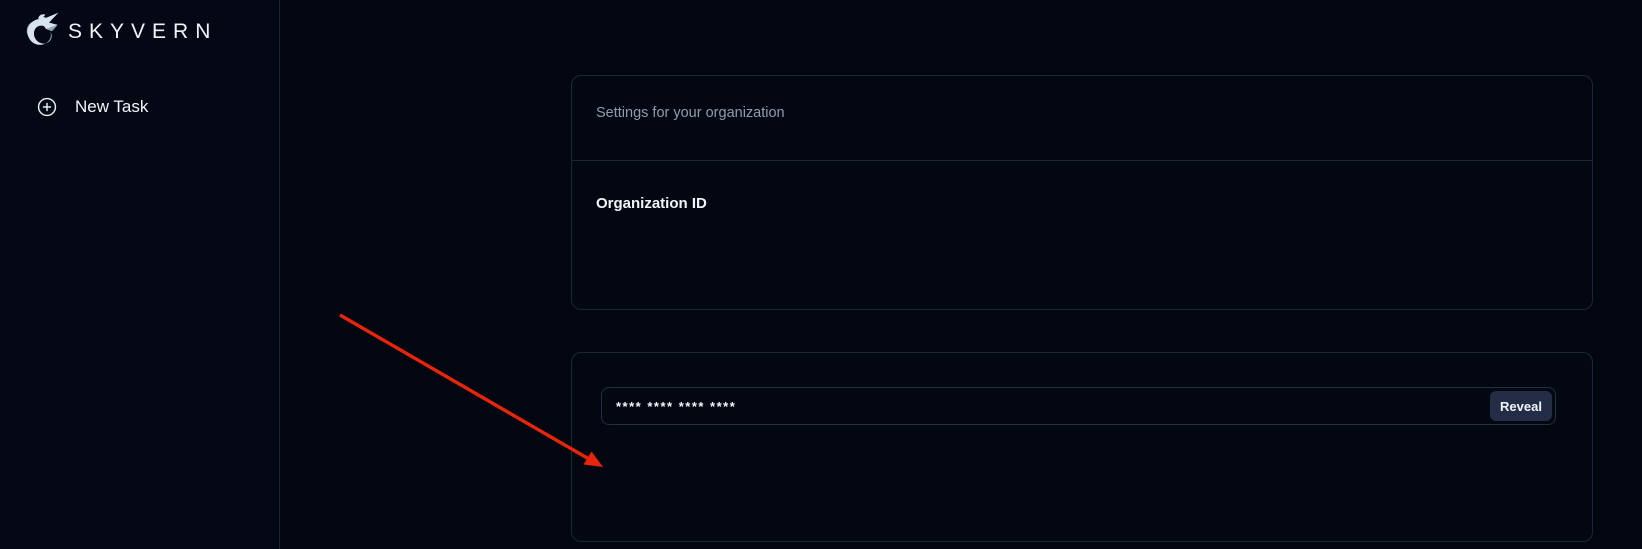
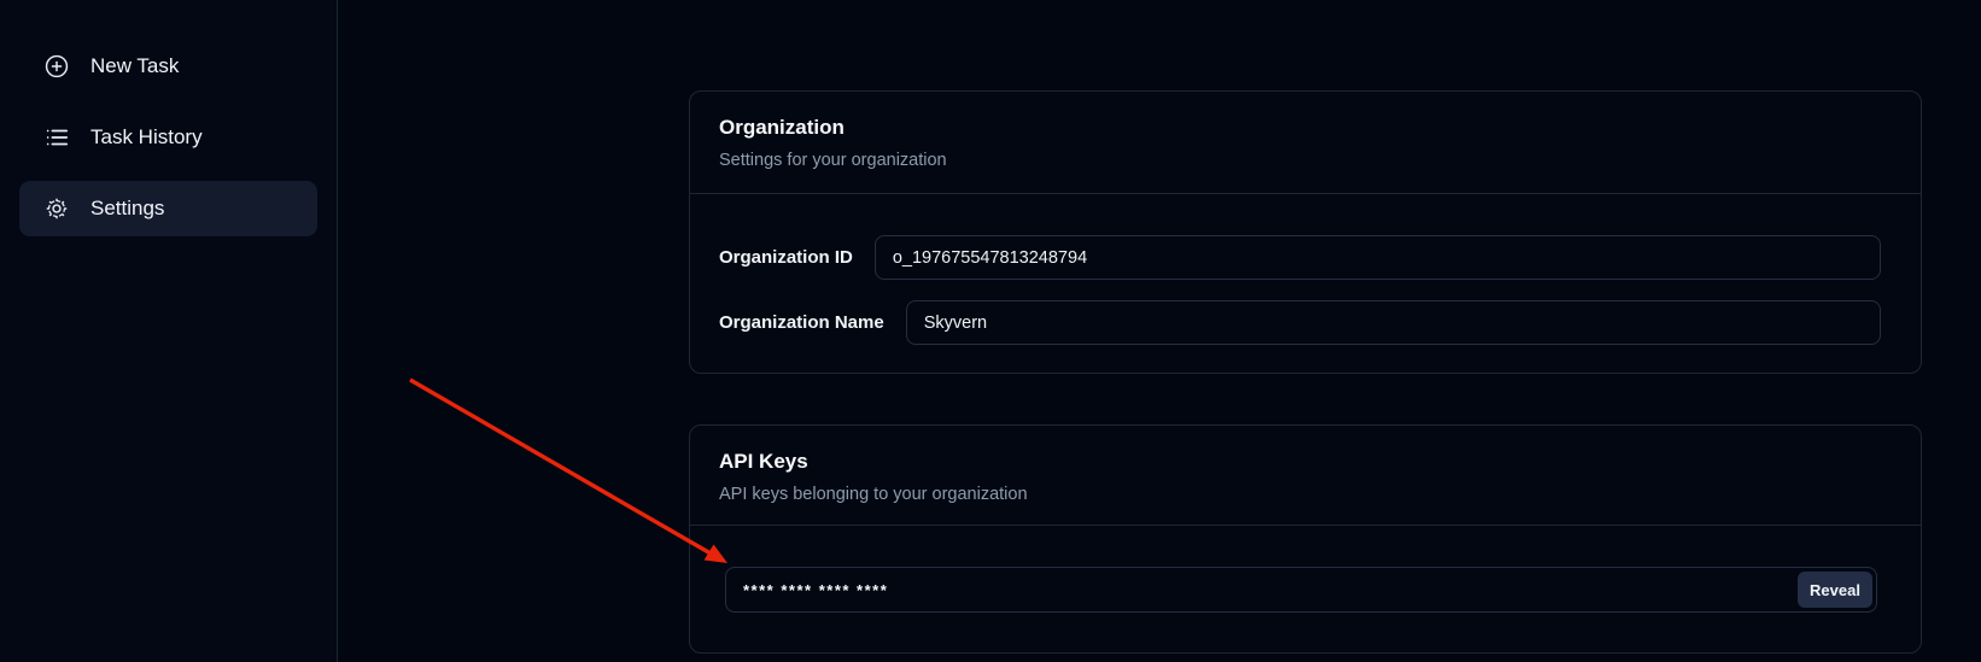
- SKYVERN
  New Task
+ Task History
+ Settings
+ Organization
  Settings for your organization
  Organization ID
+ o_197675547813248794
+ Organization Name
+ Skyvern
+ API Keys
+ API keys belonging to your organization
  **** **** **** ****
  Reveal
